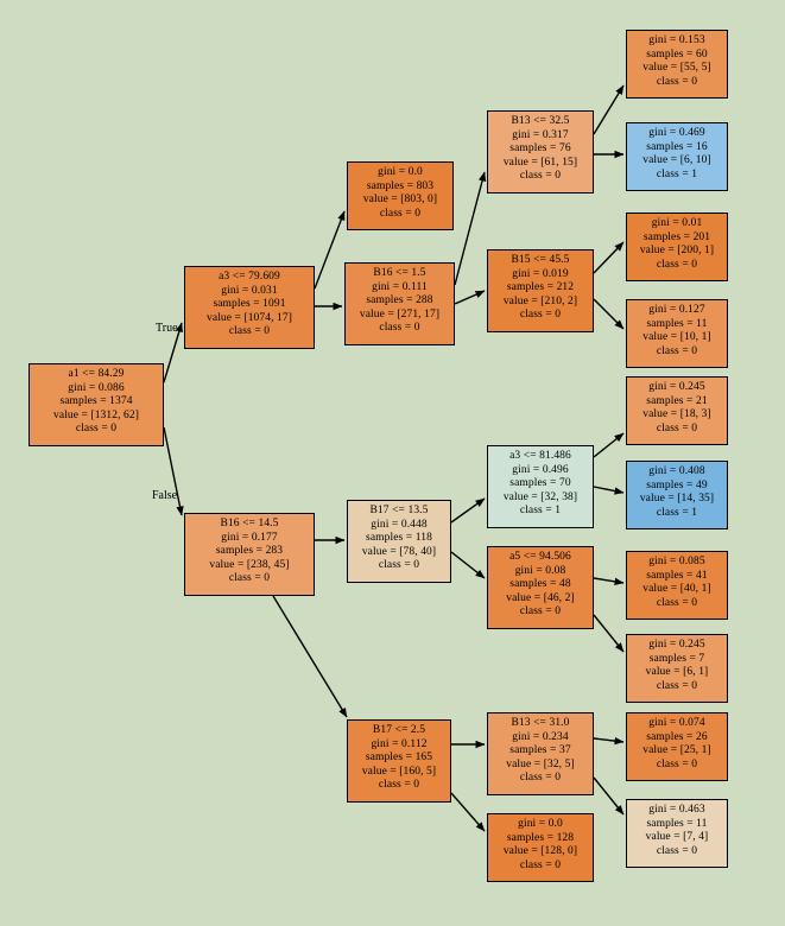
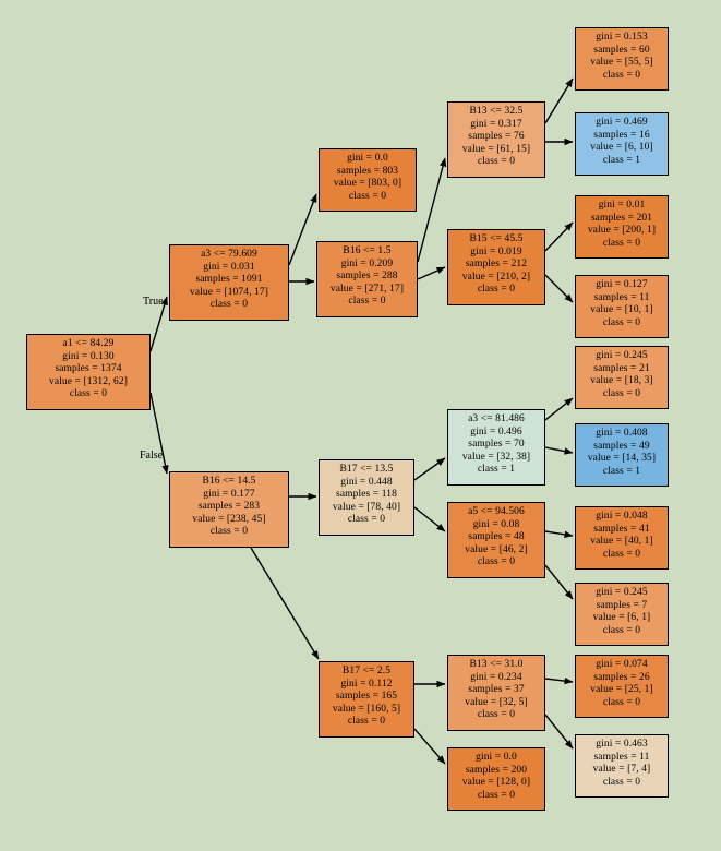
  a1 <= 84.29
- gini = 0.086
+ gini = 0.130
  samples = 1374
  value = [1312, 62]
  class = 0
  a3 <= 79.609
  gini = 0.031
  samples = 1091
  value = [1074, 17]
  class = 0
  gini = 0.0
  samples = 803
  value = [803, 0]
  class = 0
  B16 <= 1.5
- gini = 0.111
+ gini = 0.209
  samples = 288
  value = [271, 17]
  class = 0
  B13 <= 32.5
  gini = 0.317
  samples = 76
  value = [61, 15]
  class = 0
  B15 <= 45.5
  gini = 0.019
  samples = 212
  value = [210, 2]
  class = 0
  gini = 0.153
  samples = 60
  value = [55, 5]
  class = 0
  gini = 0.469
  samples = 16
  value = [6, 10]
  class = 1
  gini = 0.01
  samples = 201
  value = [200, 1]
  class = 0
  gini = 0.127
  samples = 11
  value = [10, 1]
  class = 0
  B16 <= 14.5
  gini = 0.177
  samples = 283
  value = [238, 45]
  class = 0
  B17 <= 13.5
  gini = 0.448
  samples = 118
  value = [78, 40]
  class = 0
  a3 <= 81.486
  gini = 0.496
  samples = 70
  value = [32, 38]
  class = 1
  a5 <= 94.506
  gini = 0.08
  samples = 48
  value = [46, 2]
  class = 0
  gini = 0.245
  samples = 21
  value = [18, 3]
  class = 0
  gini = 0.408
  samples = 49
  value = [14, 35]
  class = 1
- gini = 0.085
+ gini = 0.048
  samples = 41
  value = [40, 1]
  class = 0
  gini = 0.245
  samples = 7
  value = [6, 1]
  class = 0
  B17 <= 2.5
  gini = 0.112
  samples = 165
  value = [160, 5]
  class = 0
  B13 <= 31.0
  gini = 0.234
  samples = 37
  value = [32, 5]
  class = 0
  gini = 0.0
- samples = 128
+ samples = 200
  value = [128, 0]
  class = 0
  gini = 0.074
  samples = 26
  value = [25, 1]
  class = 0
  gini = 0.463
  samples = 11
  value = [7, 4]
  class = 0
  True
  False
